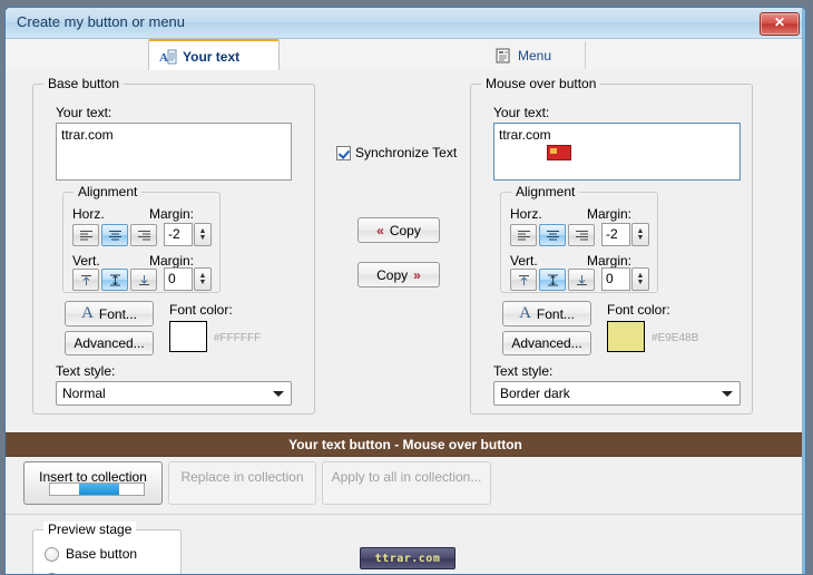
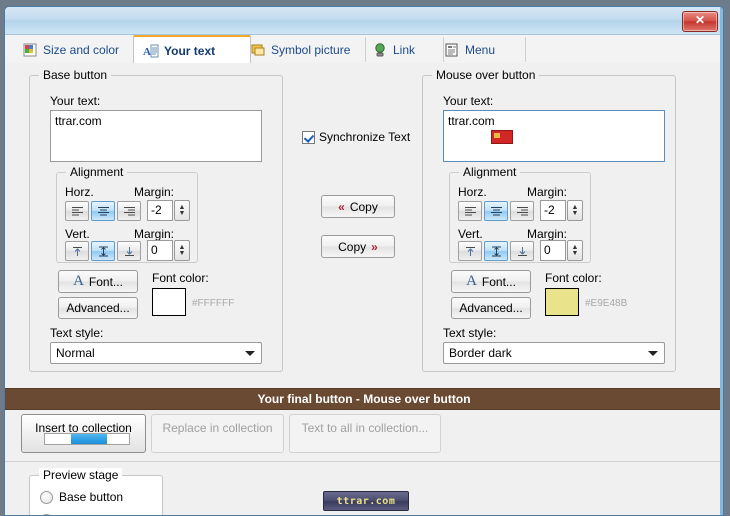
- Create my button or menu
  ✕
+ Size and color
  A
  Your text
+ Symbol picture
+ Link
  Menu
  Base button
  Your text:
  ttrar.com
  Alignment
  Horz.
  Margin:
  -2
  Vert.
  Margin:
  0
  A
  Font...
  Advanced...
  Font color:
  #FFFFFF
  Text style:
  Normal
  Synchronize Text
  «
  Copy
  Copy
  »
  Mouse over button
  Your text:
  ttrar.com
  Alignment
  Horz.
  Margin:
  -2
  Vert.
  Margin:
  0
  A
  Font...
  Advanced...
  Font color:
  #E9E48B
  Text style:
  Border dark
- Your text button - Mouse over button
+ Your final button - Mouse over button
  Insert to collection
  Replace in collection
- Apply to all in collection...
+ Text to all in collection...
  Preview stage
  Base button
  ttrar.com
